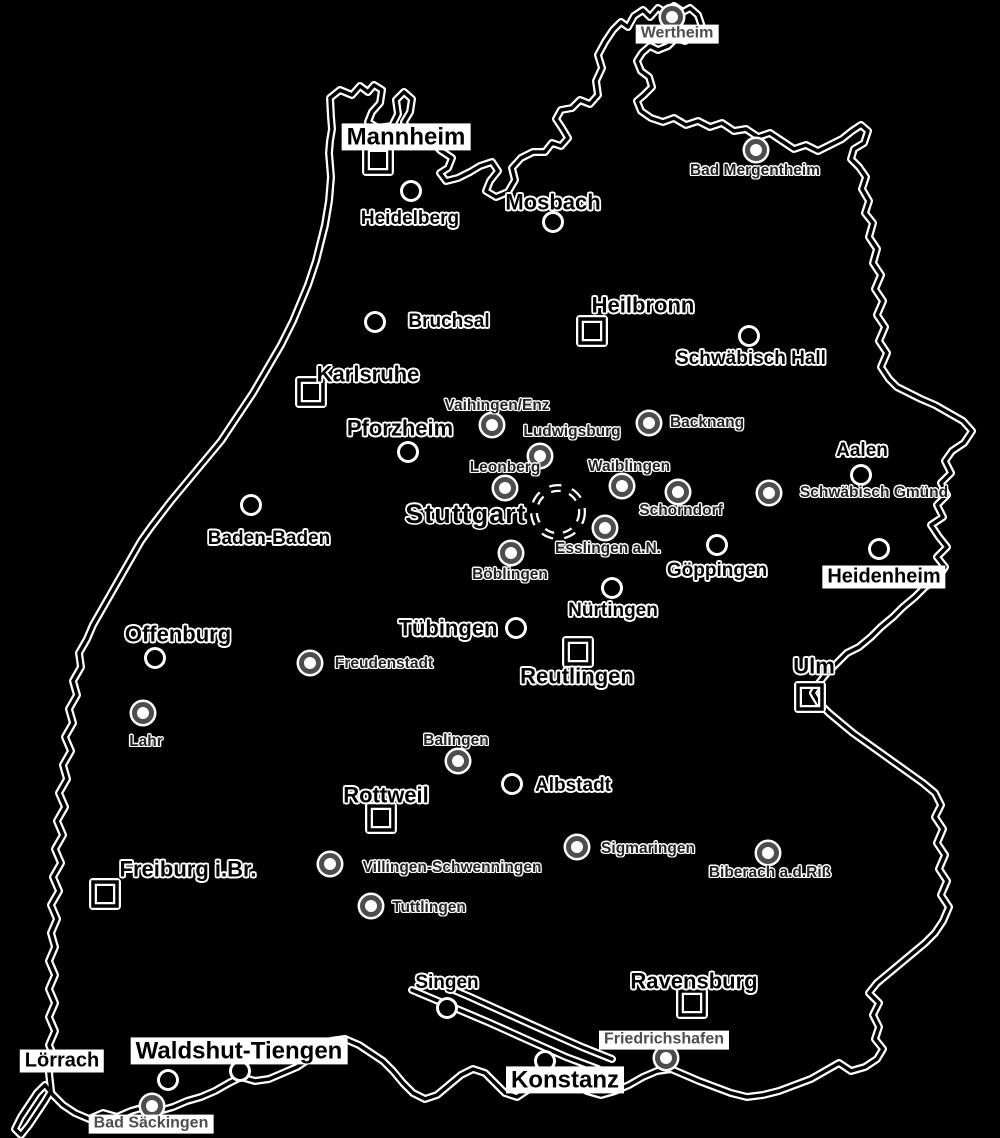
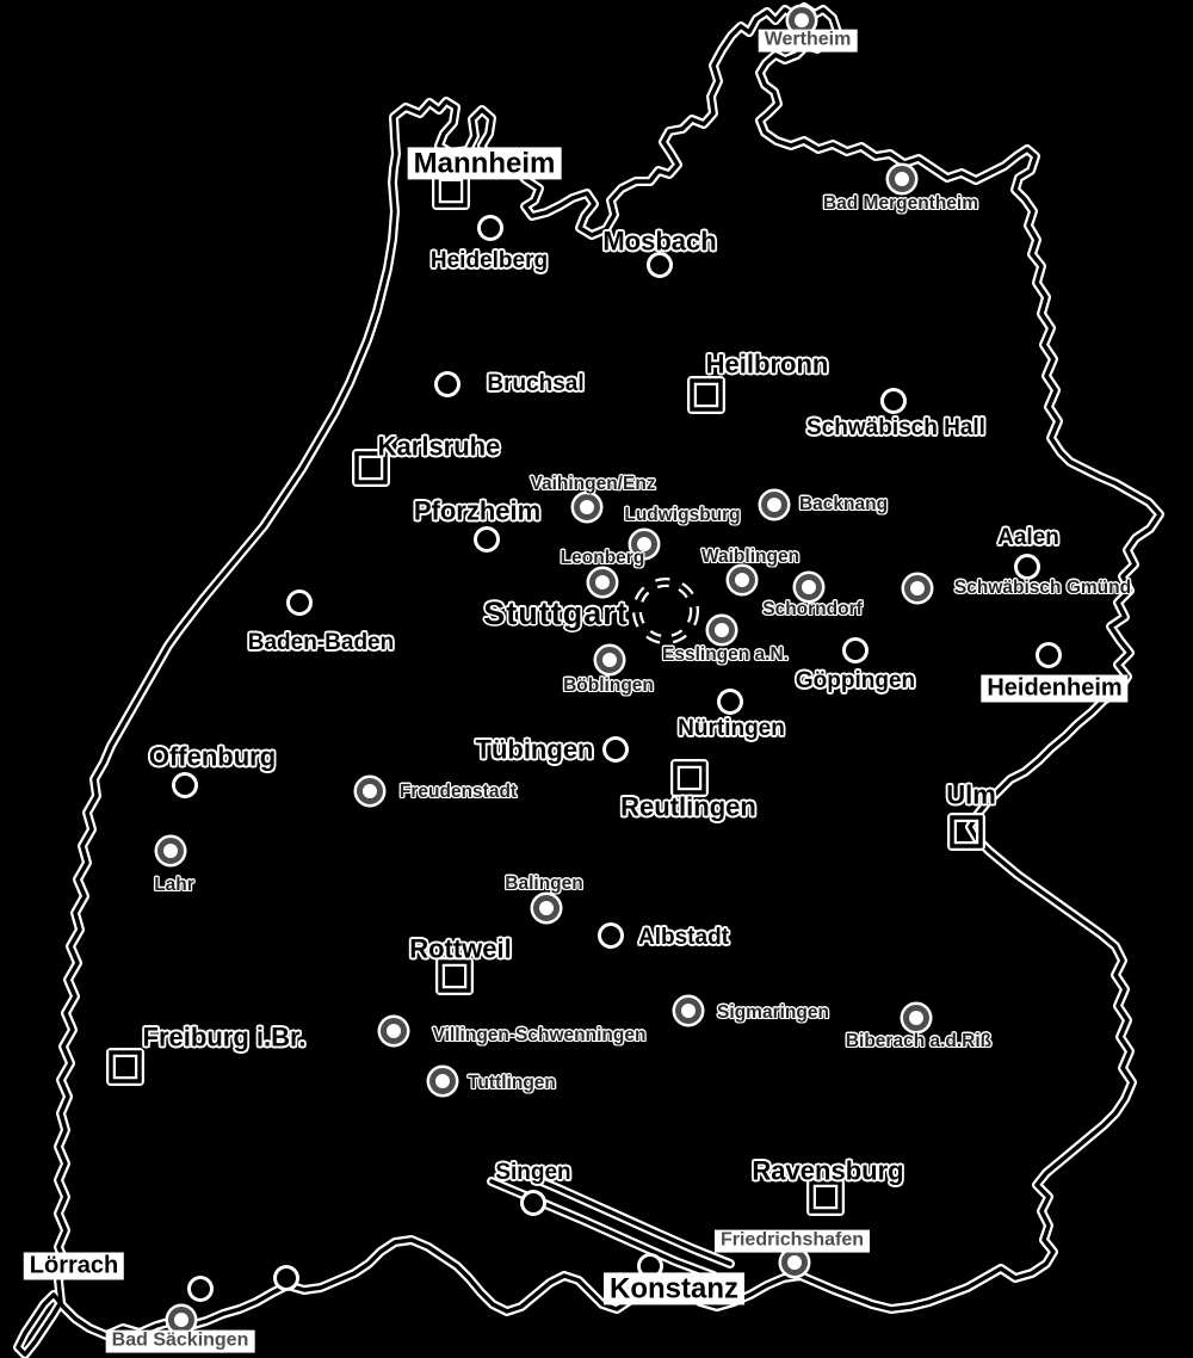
  Wertheim
  Mannheim
  Bad Mergentheim
  Heidelberg
  Mosbach
  Bruchsal
  Heilbronn
  Schwäbisch Hall
  Karlsruhe
  Vaihingen/Enz
  Pforzheim
  Ludwigsburg
  Backnang
  Leonberg
  Waiblingen
  Aalen
  Schwäbisch Gmünd
  Stuttgart
  Schorndorf
  Baden-Baden
  Esslingen a.N.
  Göppingen
  Böblingen
  Heidenheim
  Nürtingen
  Tübingen
  Offenburg
  Freudenstadt
  Reutlingen
  Ulm
  Lahr
  Balingen
  Rottweil
  Albstadt
  Sigmaringen
  Biberach a.d.Riß
  Freiburg i.Br.
  Villingen-Schwenningen
  Tuttlingen
  Singen
  Ravensburg
  Friedrichshafen
  Konstanz
  Lörrach
- Waldshut-Tiengen
  Bad Säckingen
